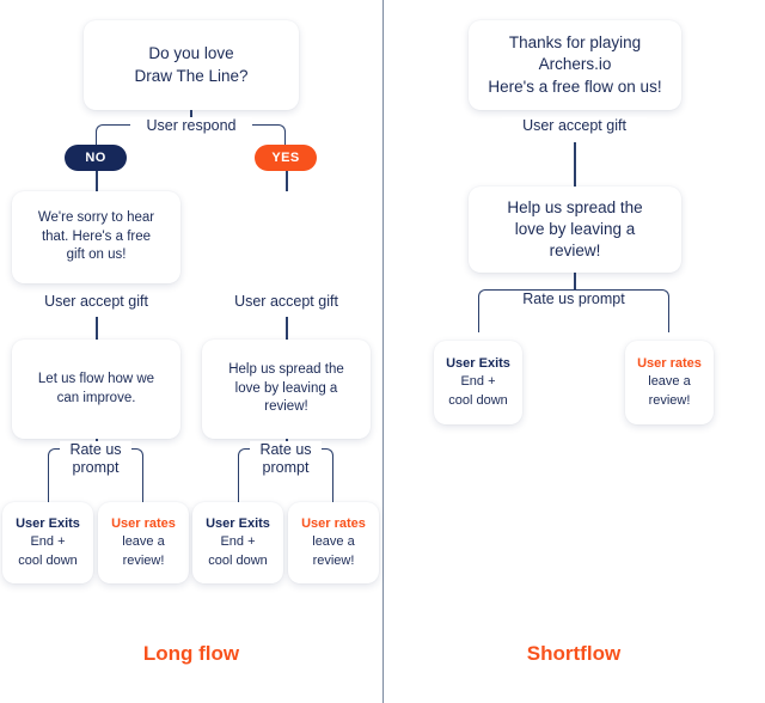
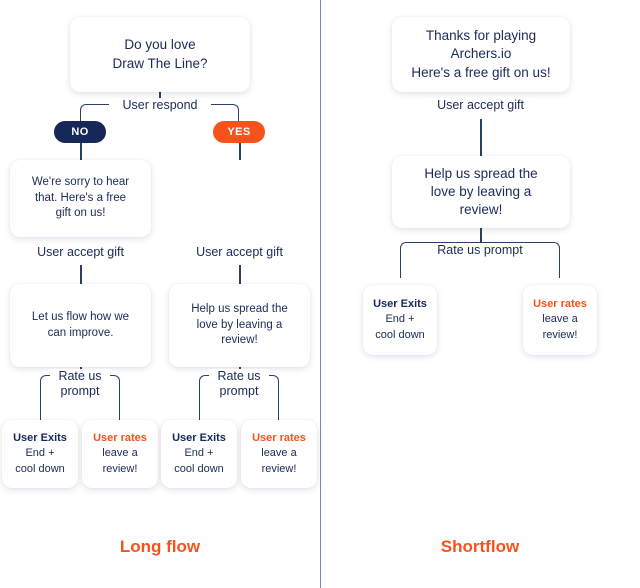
  Do you love
  Draw The Line?
  User respond
  NO
  YES
  We're sorry to hear
  that. Here's a free
  gift on us!
  User accept gift
  User accept gift
  Let us flow how we
  can improve.
  Help us spread the
  love by leaving a
  review!
  Rate us
  prompt
  User Exits
  End +
  cool down
  User rates
  leave a
  review!
  Rate us
  prompt
  User Exits
  End +
  cool down
  User rates
  leave a
  review!
  Long flow
  Thanks for playing
  Archers.io
- Here's a free flow on us!
+ Here's a free gift on us!
  User accept gift
  Help us spread the
  love by leaving a
  review!
  Rate us prompt
  User Exits
  End +
  cool down
  User rates
  leave a
  review!
  Shortflow
